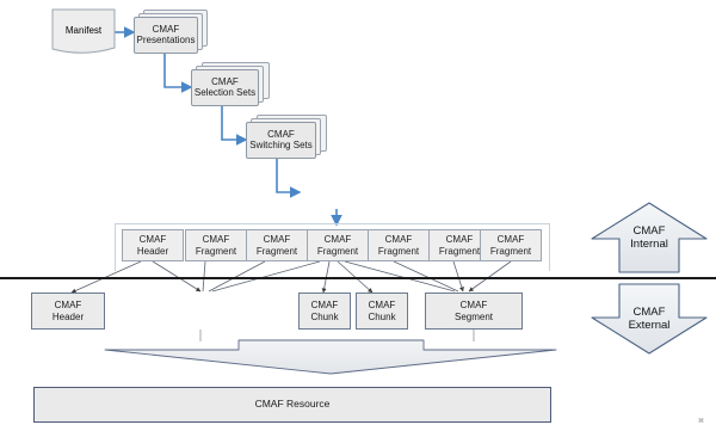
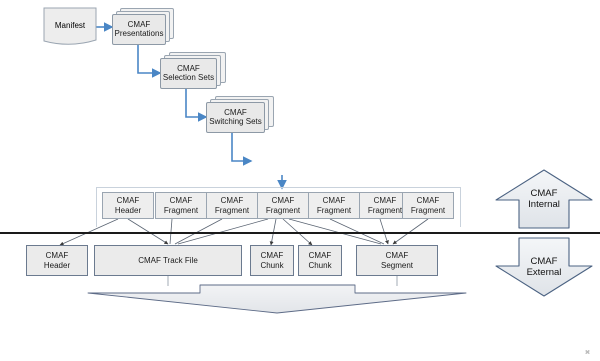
  Manifest
  CMAF
  Presentations
  CMAF
  Selection Sets
  CMAF
  Switching Sets
  CMAF
  Header
  CMAF
  Fragment
  CMAF
  Fragment
  CMAF
  Fragment
  CMAF
  Fragment
  CMAF
  Fragment
  CMAF
  Fragment
  CMAF
  Internal
  CMAF
  External
  CMAF
  Header
+ CMAF Track File
  CMAF
  Chunk
  CMAF
  Chunk
  CMAF
  Segment
- CMAF Resource
